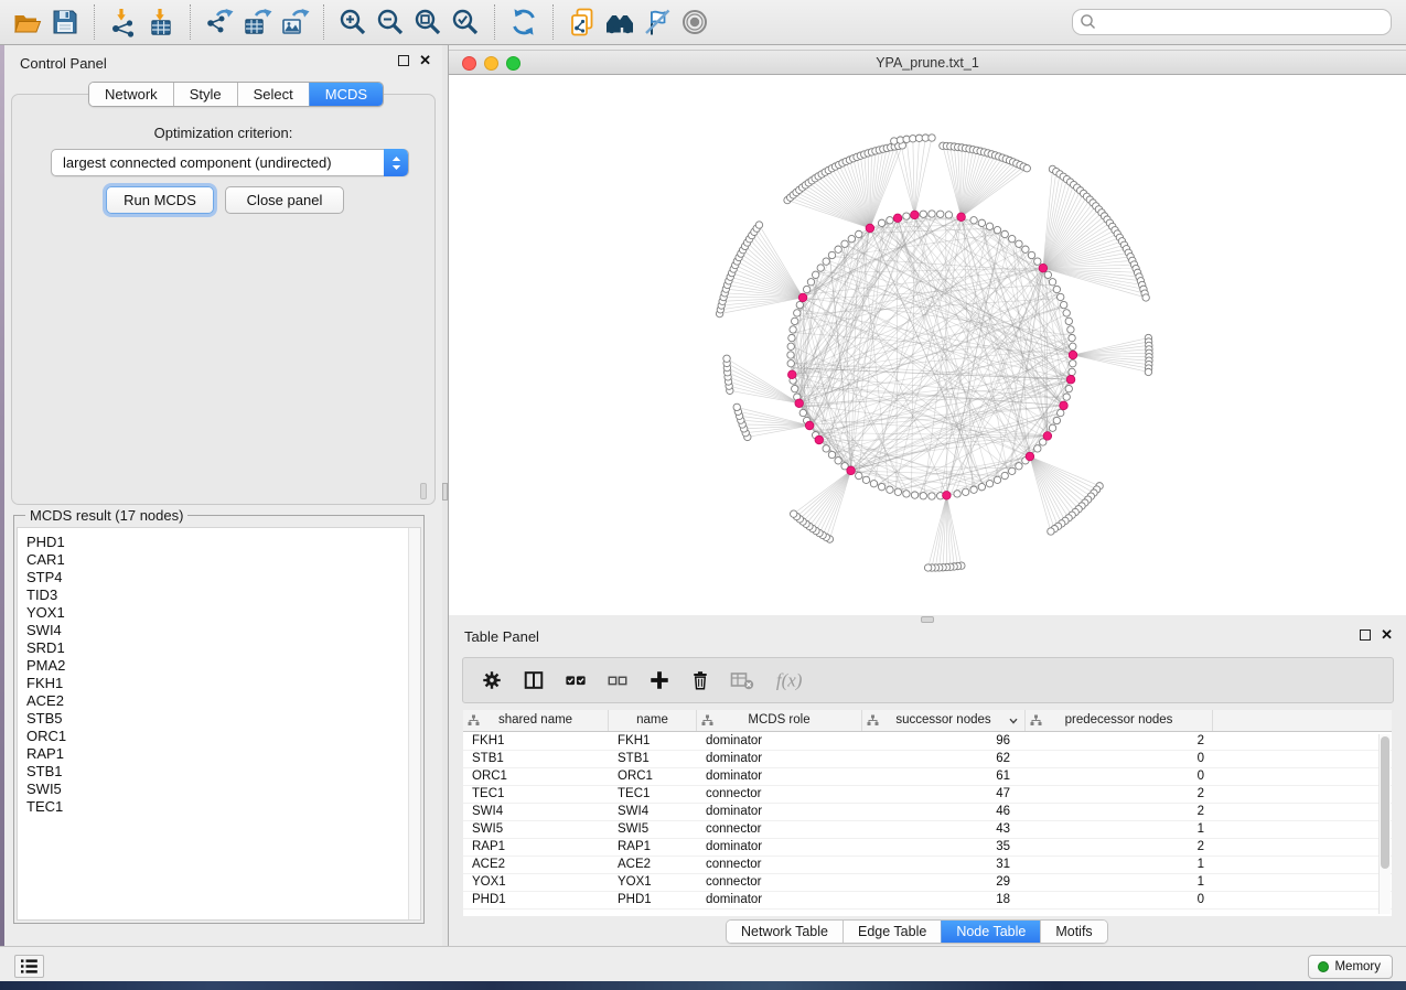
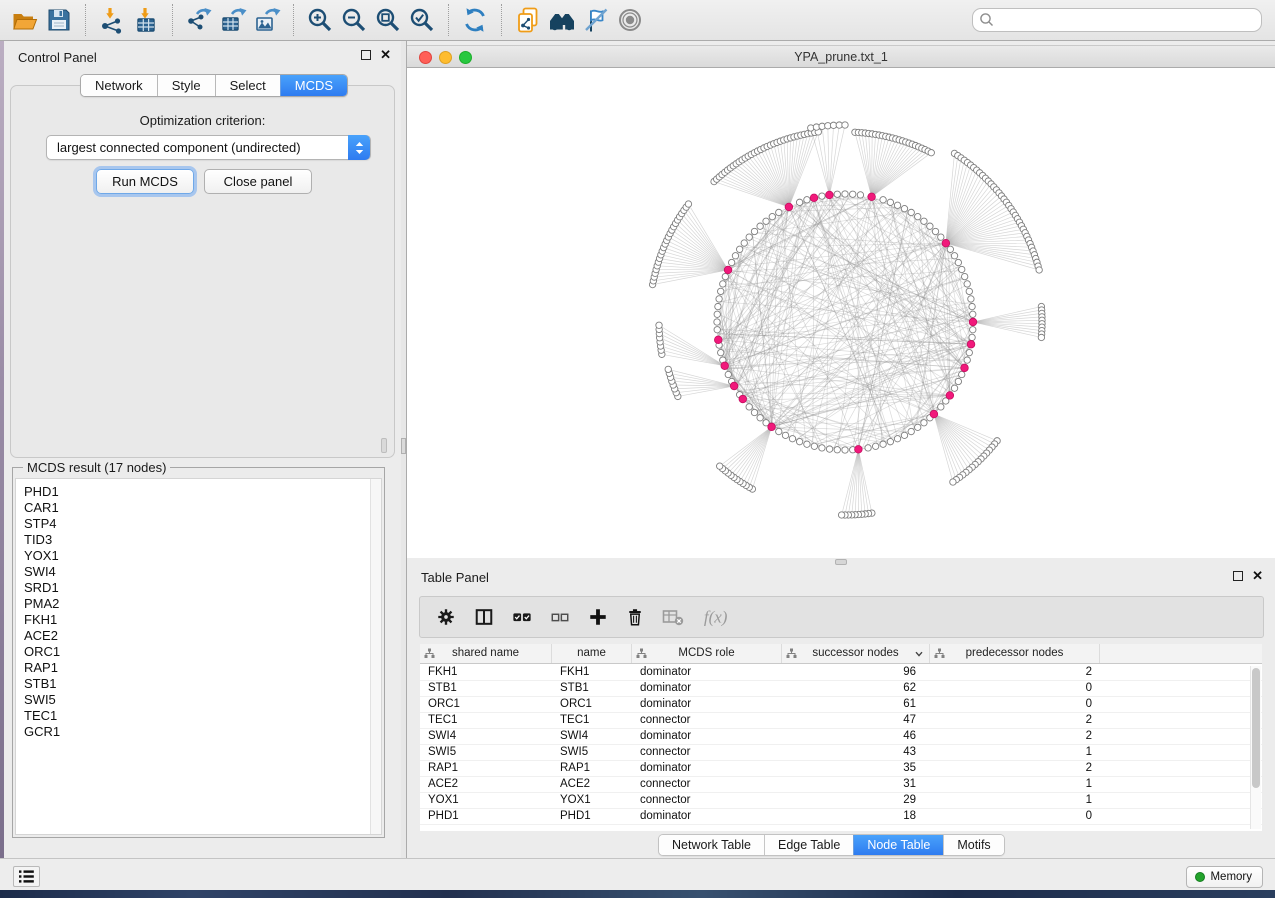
  Control Panel
  ✕
  Network
  Style
  Select
  MCDS
  Optimization criterion:
  largest connected component (undirected)
  Run MCDS
  Close panel
  MCDS result (17 nodes)
  PHD1
  CAR1
  STP4
  TID3
  YOX1
  SWI4
  SRD1
  PMA2
  FKH1
  ACE2
- STB5
  ORC1
  RAP1
  STB1
  SWI5
  TEC1
+ GCR1
  YPA_prune.txt_1
  Table Panel
  ✕
  f(x)
  shared name
  name
  MCDS role
  successor nodes
  predecessor nodes
  FKH1
  FKH1
  dominator
  96
  2
  STB1
  STB1
  dominator
  62
  0
  ORC1
  ORC1
  dominator
  61
  0
  TEC1
  TEC1
  connector
  47
  2
  SWI4
  SWI4
  dominator
  46
  2
  SWI5
  SWI5
  connector
  43
  1
  RAP1
  RAP1
  dominator
  35
  2
  ACE2
  ACE2
  connector
  31
  1
  YOX1
  YOX1
  connector
  29
  1
  PHD1
  PHD1
  dominator
  18
  0
  Network Table
  Edge Table
  Node Table
  Motifs
  Memory
